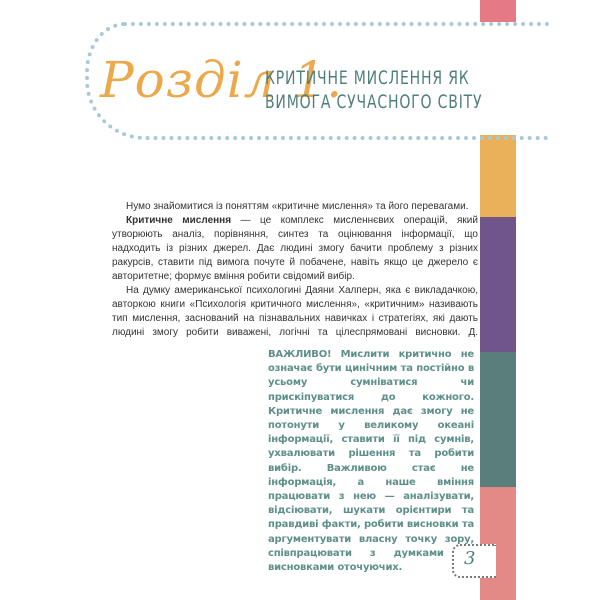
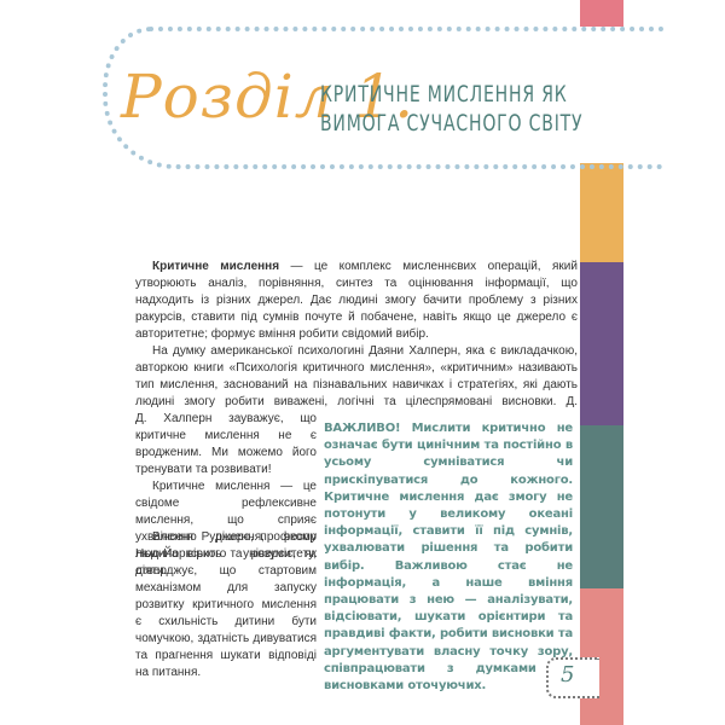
  Розділ 1.
  КРИТИЧНЕ МИСЛЕННЯ ЯК
  ВИМОГА СУЧАСНОГО СВІТУ
- Нумо знайомитися із поняттям «критичне мислення» та його перевагами.
- Критичне мислення — це комплекс мисленнєвих операцій, який утворюють аналіз, порівняння, синтез та оцінювання інформації, що надходить із різних джерел. Дає людині змогу бачити проблему з різних ракурсів, ставити під вимога почуте й побачене, навіть якщо це джерело є авторитетне; формує вміння робити свідомий вибір.
+ Критичне мислення — це комплекс мисленнєвих операцій, який утворюють аналіз, порівняння, синтез та оцінювання інформації, що надходить із різних джерел. Дає людині змогу бачити проблему з різних ракурсів, ставити під сумнів почуте й побачене, навіть якщо це джерело є авторитетне; формує вміння робити свідомий вибір.
  На думку американської психологині Даяни Халперн, яка є викладачкою, авторкою книги «Психологія критичного мислення», «критичним» називають тип мислення, заснований на пізнавальних навичках і стратегіях, які дають людині змогу робити виважені, логічні та цілеспрямовані висновки. Д.
+ Д. Халперн зауважує, що критичне мислення не є вродженим. Ми можемо його тренувати та розвивати!
+ Критичне мислення — це свідоме рефлексивне мислення, що сприяє ухваленню рішення, якому людина вірить та розуміє, як діяти.
+ Вінсент Руджеро, професор Нью-Йоркського університету, стверджує, що стартовим механізмом для запуску розвитку критичного мислення є схильність дитини бути чомучкою, здатність дивуватися та прагнення шукати відповіді на питання.
  ВАЖЛИВО! Мислити критично не означає бути цинічним та постійно в усьому сумніватися чи прискіпуватися до кожного. Критичне мислення дає змогу не потонути у великому океані інформації, ставити її під сумнів, ухвалювати рішення та робити вибір. Важливою стає не інформація, а наше вміння працювати з нею — аналізувати, відсіювати, шукати орієнтири та правдиві факти, робити висновки та аргументувати власну точку зору, співпрацювати з думками висновками оточуючих.
- 3
+ 5
